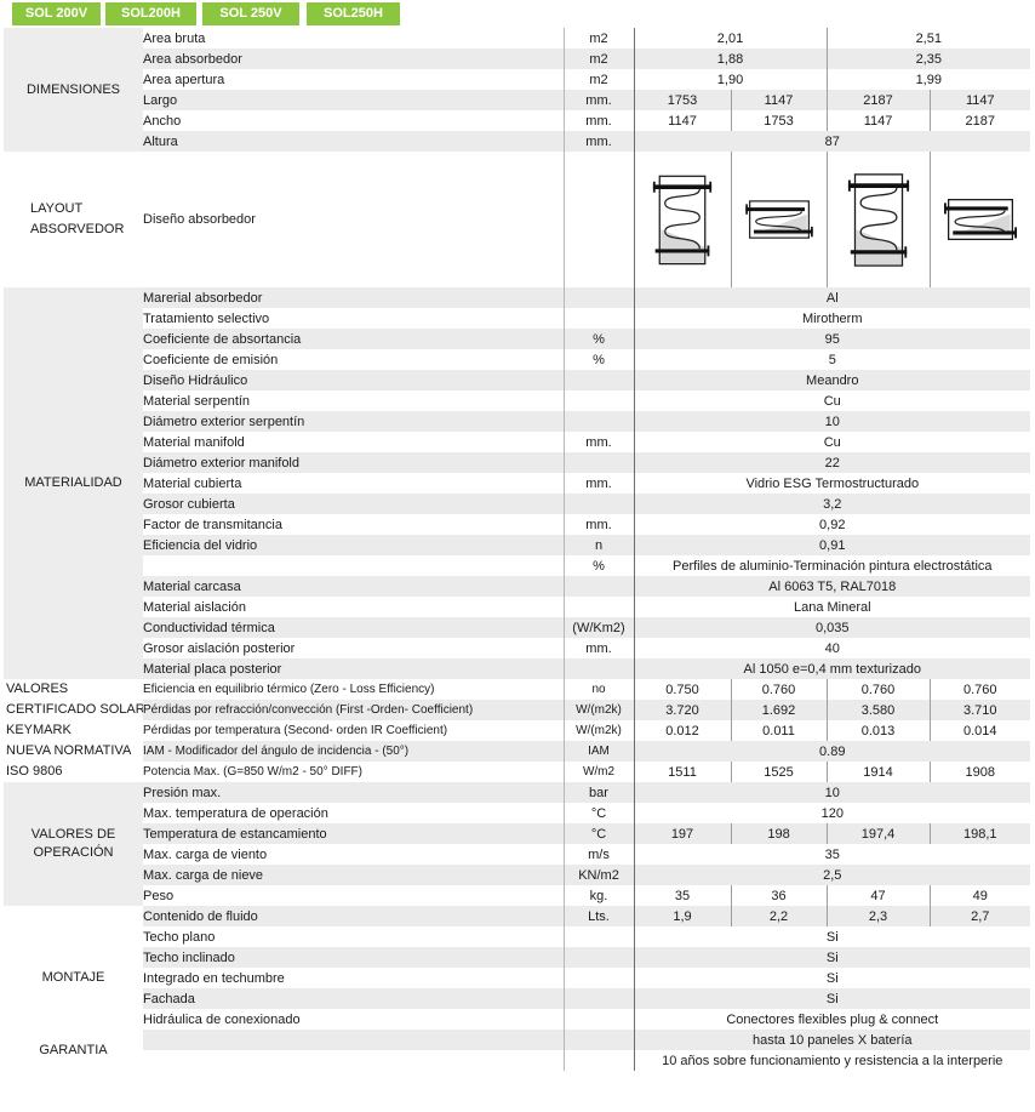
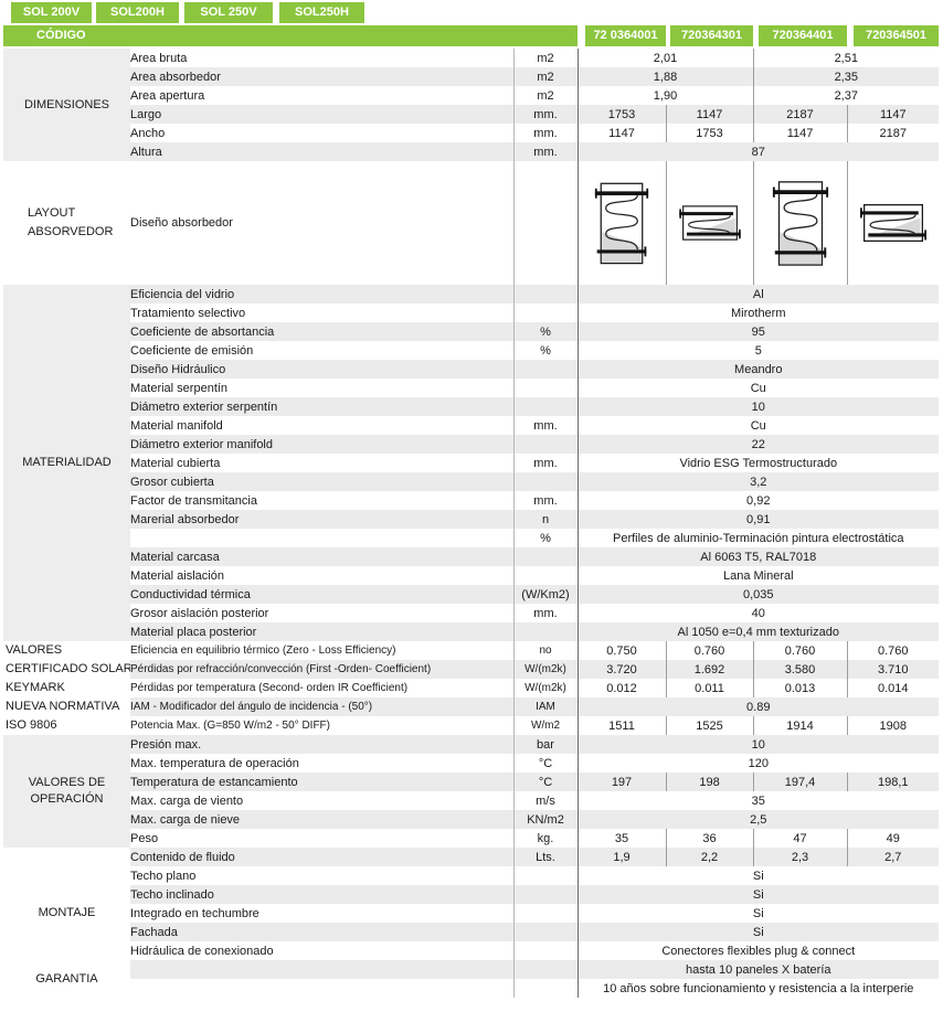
  SOL 200V
  SOL200H
  SOL 250V
  SOL250H
+ CÓDIGO
+ 72 0364001
+ 720364301
+ 720364401
+ 720364501
  DIMENSIONES	Area bruta	m2	2,01	2,51
  Area absorbedor	m2	1,88	2,35
- Area apertura	m2	1,90	1,99
+ Area apertura	m2	1,90	2,37
  Largo	mm.	1753	1147	2187	1147
  Ancho	mm.	1147	1753	1147	2187
  Altura	mm.	87
  LAYOUTABSORVEDOR	Diseño absorbedor
- MATERIALIDAD	Marerial absorbedor		Al
+ MATERIALIDAD	Eficiencia del vidrio		Al
  Tratamiento selectivo		Mirotherm
  Coeficiente de absortancia	%	95
  Coeficiente de emisión	%	5
  Diseño Hidráulico		Meandro
  Material serpentín		Cu
  Diámetro exterior serpentín		10
  Material manifold	mm.	Cu
  Diámetro exterior manifold		22
  Material cubierta	mm.	Vidrio ESG Termostructurado
  Grosor cubierta		3,2
  Factor de transmitancia	mm.	0,92
- Eficiencia del vidrio	n	0,91
+ Marerial absorbedor	n	0,91
  	%	Perfiles de aluminio-Terminación pintura electrostática
  Material carcasa		Al 6063 T5, RAL7018
  Material aislación		Lana Mineral
  Conductividad térmica	(W/Km2)	0,035
  Grosor aislación posterior	mm.	40
  Material placa posterior		Al 1050 e=0,4 mm texturizado
  VALORESCERTIFICADO SOLARKEYMARKNUEVA NORMATIVAISO 9806	Eficiencia en equilibrio térmico (Zero - Loss Efficiency)	no	0.750	0.760	0.760	0.760
  Pérdidas por refracción/convección (First -Orden- Coefficient)	W/(m2k)	3.720	1.692	3.580	3.710
  Pérdidas por temperatura (Second- orden IR Coefficient)	W/(m2k)	0.012	0.011	0.013	0.014
  IAM - Modificador del ángulo de incidencia - (50°)	IAM	0.89
  Potencia Max. (G=850 W/m2 - 50° DIFF)	W/m2	1511	1525	1914	1908
  VALORES DEOPERACIÓN	Presión max.	bar	10
  Max. temperatura de operación	°C	120
  Temperatura de estancamiento	°C	197	198	197,4	198,1
  Max. carga de viento	m/s	35
  Max. carga de nieve	KN/m2	2,5
  Peso	kg.	35	36	47	49
  	Contenido de fluido	Lts.	1,9	2,2	2,3	2,7
  MONTAJE	Techo plano		Si
  Techo inclinado		Si
  Integrado en techumbre		Si
  Fachada		Si
  Hidráulica de conexionado		Conectores flexibles plug & connect
  GARANTIA			hasta 10 paneles X batería
  		10 años sobre funcionamiento y resistencia a la interperie
